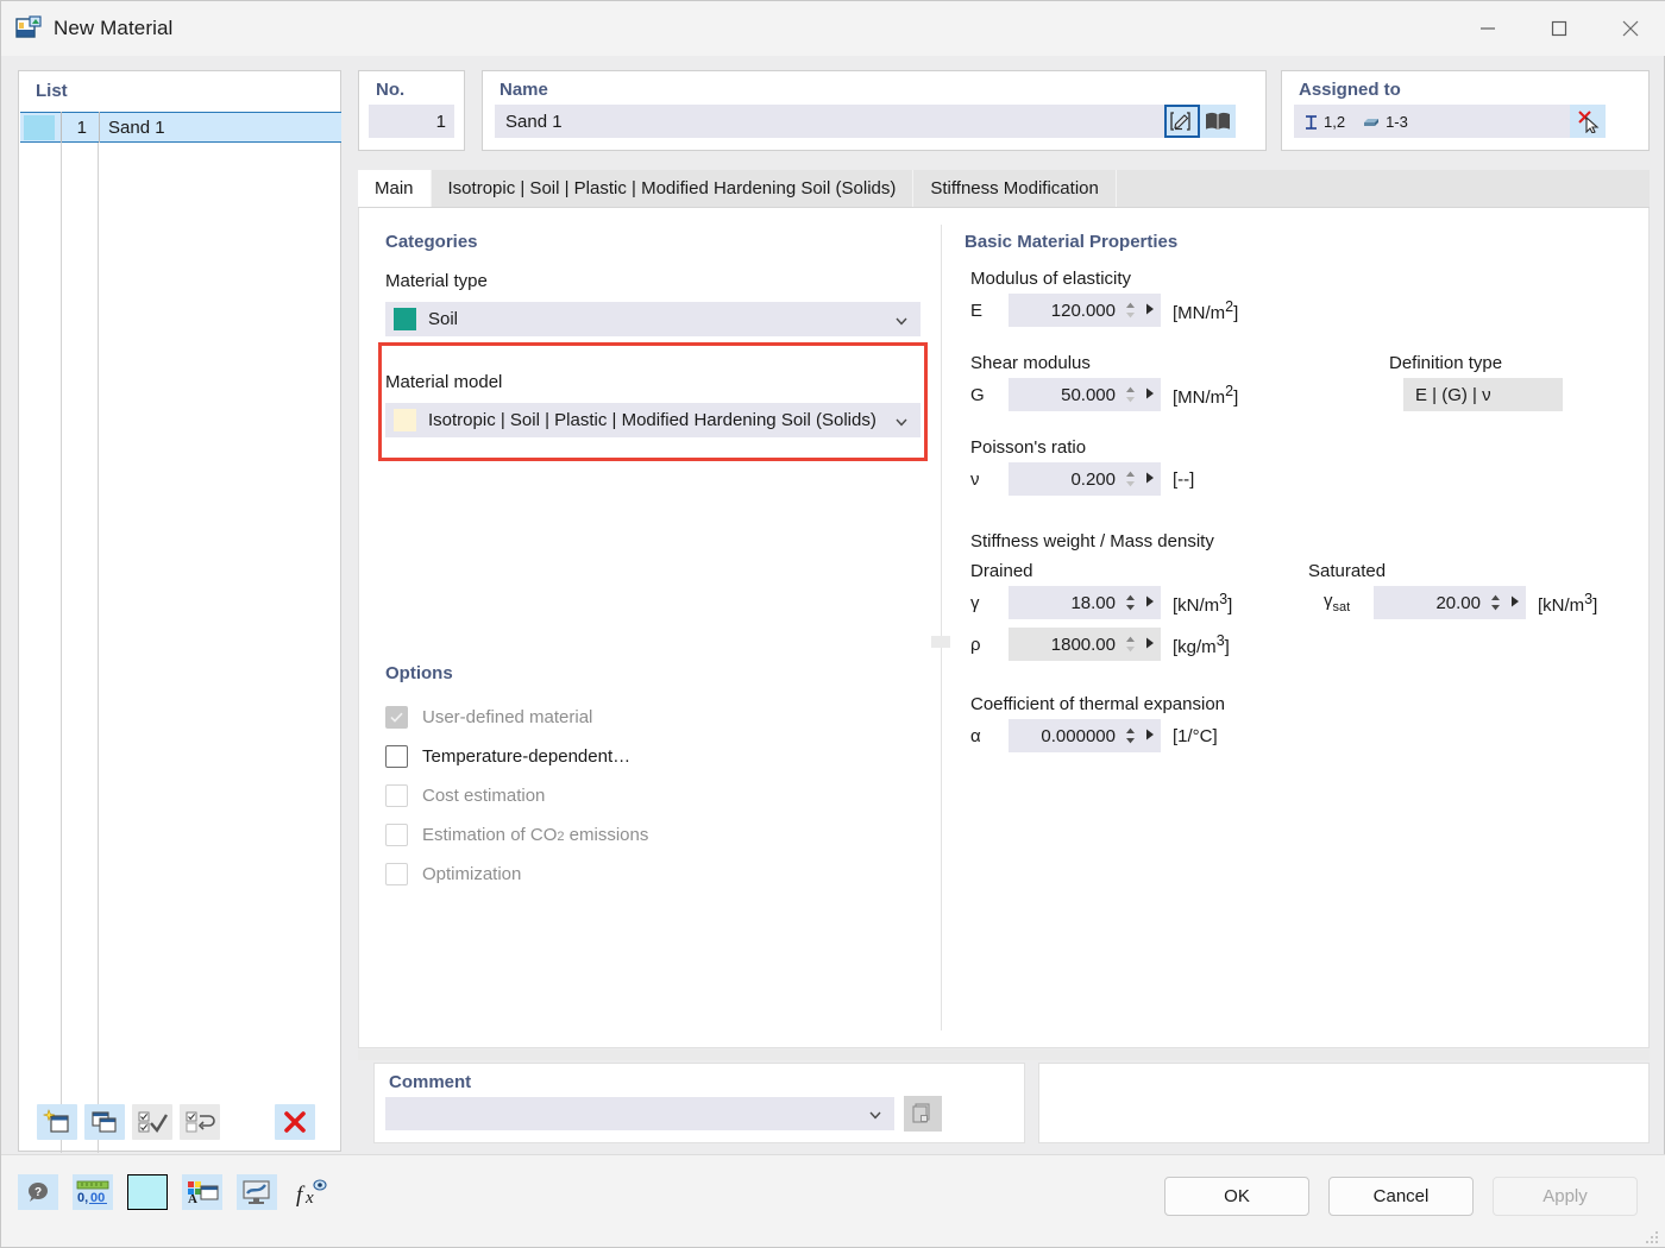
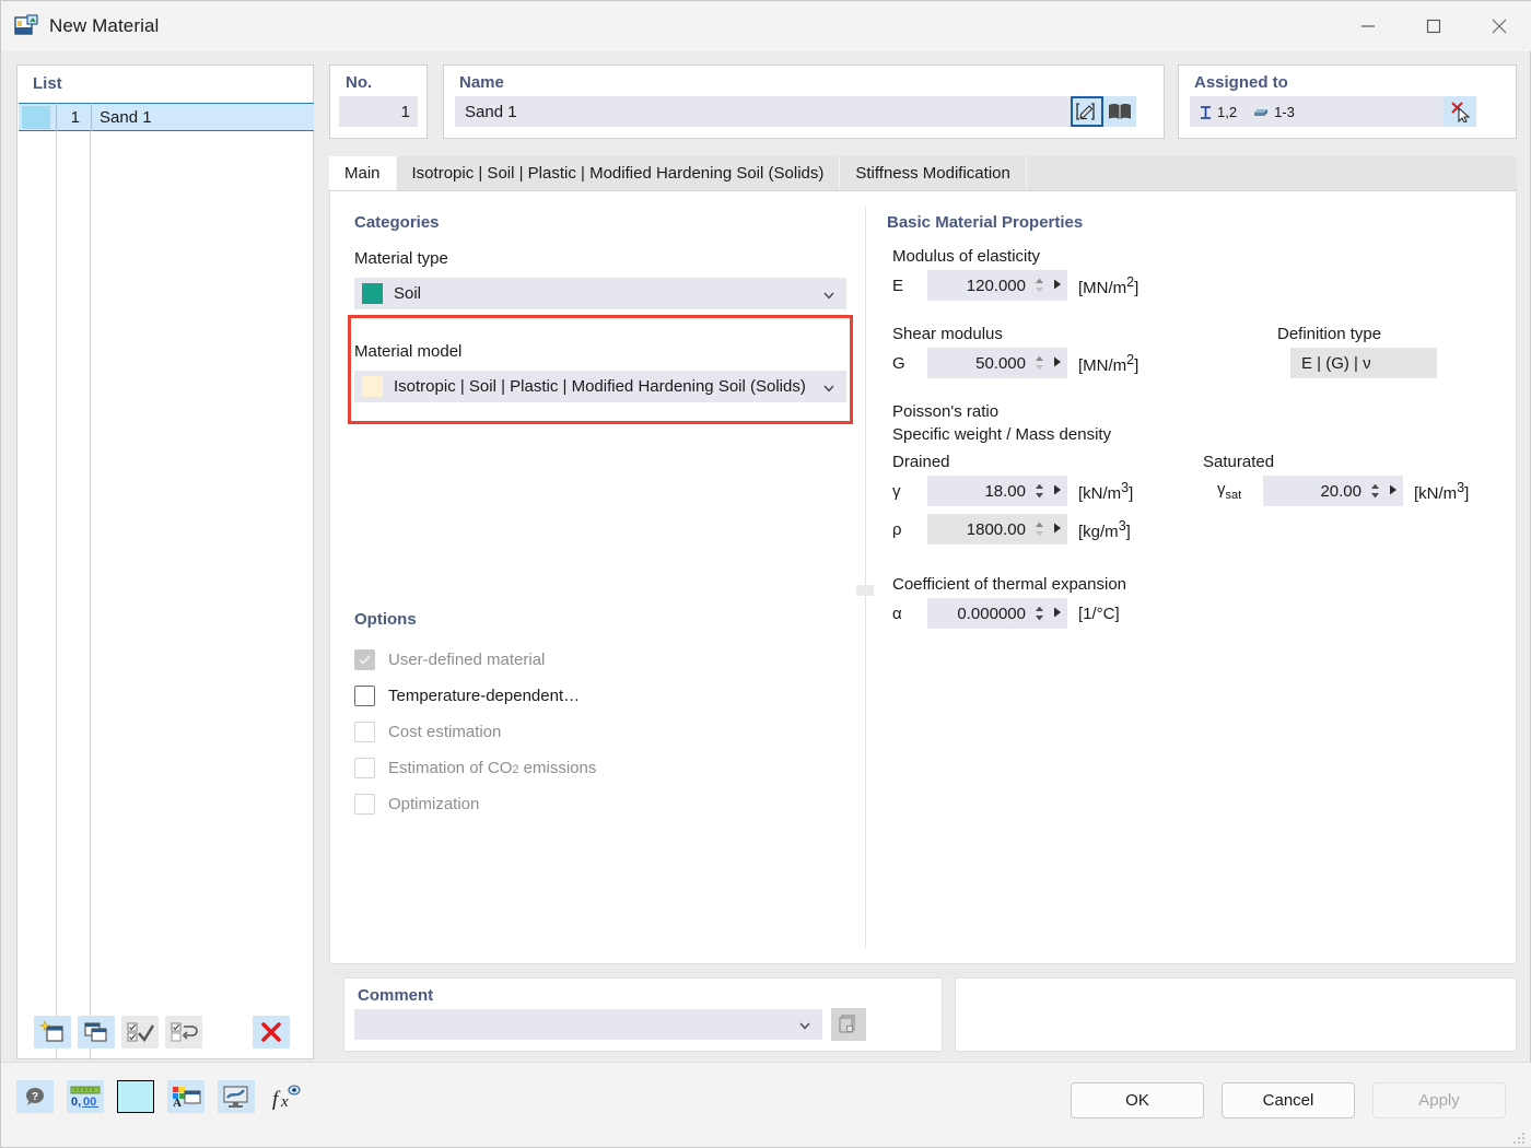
  New Material
  List
  1
  Sand 1
  No.
  1
  Name
  Sand 1
  Assigned to
  1,2
  1-3
  Main
  Isotropic | Soil | Plastic | Modified Hardening Soil (Solids)
  Stiffness Modification
  Categories
  Material type
  Soil
  Material model
  Isotropic | Soil | Plastic | Modified Hardening Soil (Solids)
  Options
  User-defined material
  Temperature-dependent…
  Cost estimation
  Estimation of CO2 emissions
  Optimization
  Basic Material Properties
  Modulus of elasticity
  E
  120.000
  [MN/m2]
  Shear modulus
  Definition type
  G
  50.000
  [MN/m2]
  E | (G) | ν
  Poisson's ratio
- ν
- 0.200
- [--]
- Stiffness weight / Mass density
+ Specific weight / Mass density
  Drained
  Saturated
  γ
  18.00
  [kN/m3]
  γsat
  20.00
  [kN/m3]
  ρ
  1800.00
  [kg/m3]
  Coefficient of thermal expansion
  α
  0.000000
  [1/°C]
  Comment
  ?
  0,
  00
  A
  f
  x
  OK
  Cancel
  Apply
